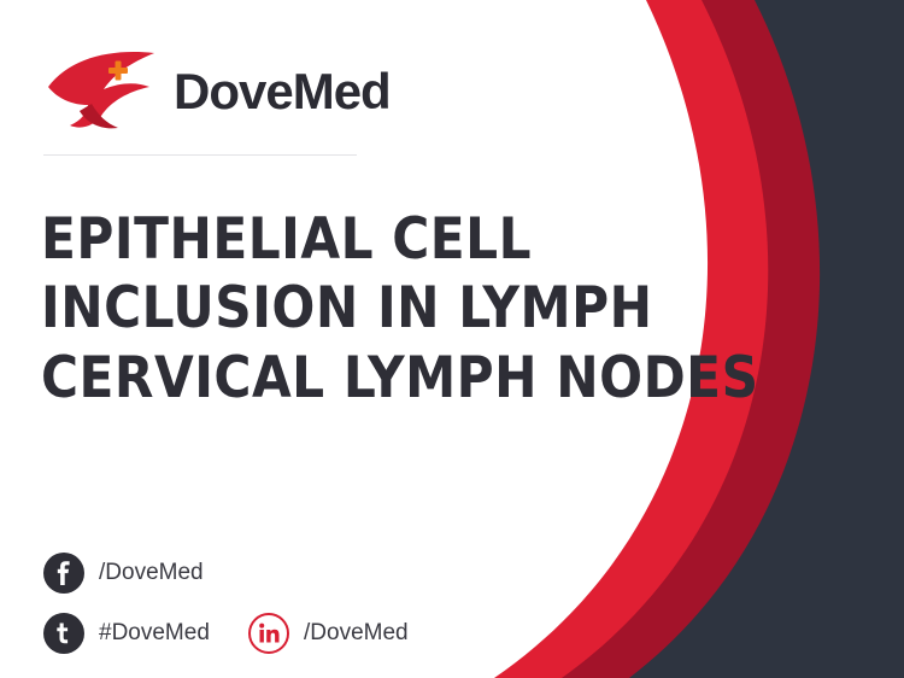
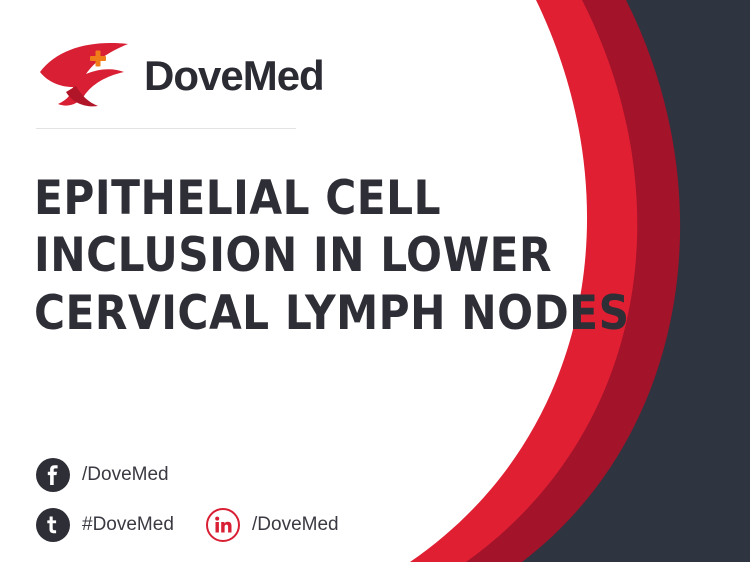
  DoveMed
- EPITHELIAL CELL INCLUSION IN LYMPH CERVICAL LYMPH NODES
+ EPITHELIAL CELL INCLUSION IN LOWER CERVICAL LYMPH NODES
  /DoveMed
  #DoveMed
  /DoveMed
